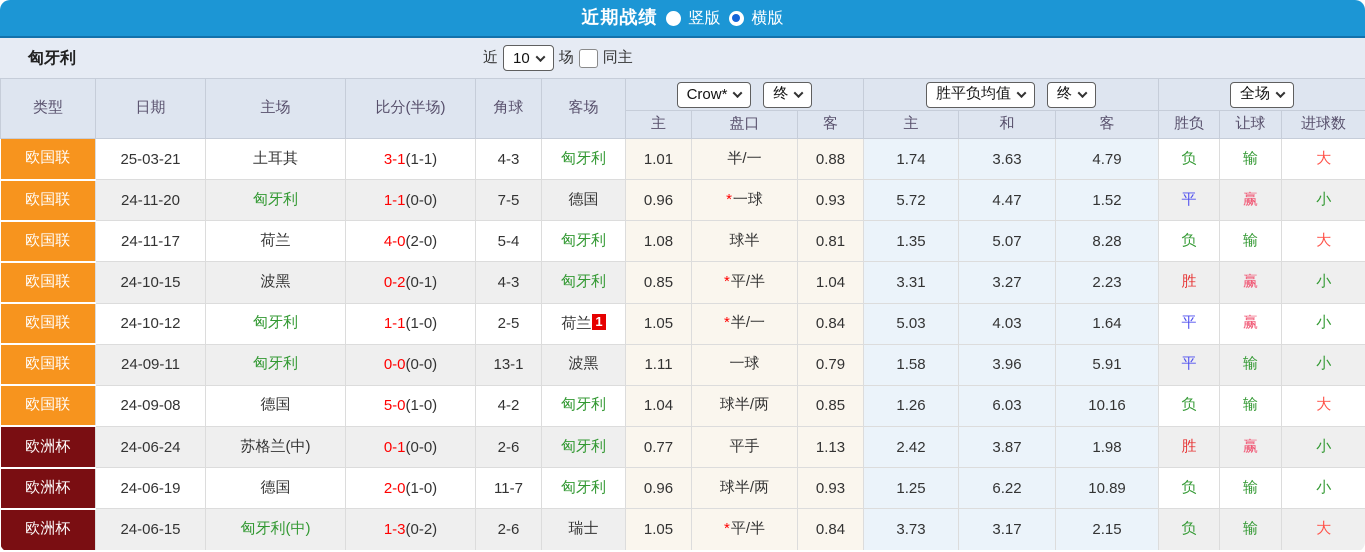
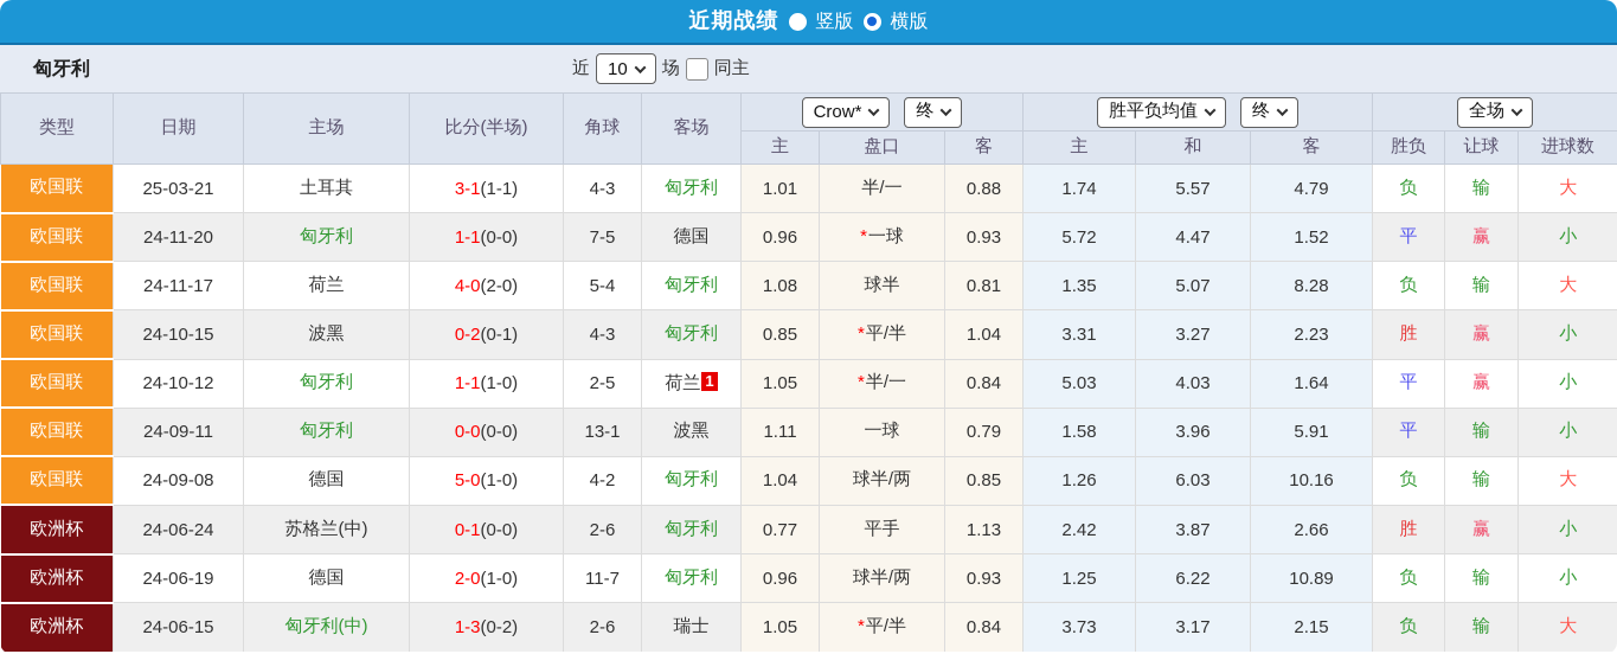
  近期战绩
  竖版
  横版
  匈牙利
  近
  10
  场
  同主
  类型	日期	主场	比分(半场)	角球	客场	Crow* 终	胜平负均值 终	全场
  主	盘口	客	主	和	客	胜负	让球	进球数
- 欧国联	25-03-21	土耳其	3-1(1-1)	4-3	匈牙利	1.01	半/一	0.88	1.74	3.63	4.79	负	输	大
+ 欧国联	25-03-21	土耳其	3-1(1-1)	4-3	匈牙利	1.01	半/一	0.88	1.74	5.57	4.79	负	输	大
  欧国联	24-11-20	匈牙利	1-1(0-0)	7-5	德国	0.96	*一球	0.93	5.72	4.47	1.52	平	赢	小
  欧国联	24-11-17	荷兰	4-0(2-0)	5-4	匈牙利	1.08	球半	0.81	1.35	5.07	8.28	负	输	大
  欧国联	24-10-15	波黑	0-2(0-1)	4-3	匈牙利	0.85	*平/半	1.04	3.31	3.27	2.23	胜	赢	小
  欧国联	24-10-12	匈牙利	1-1(1-0)	2-5	荷兰 1	1.05	*半/一	0.84	5.03	4.03	1.64	平	赢	小
  欧国联	24-09-11	匈牙利	0-0(0-0)	13-1	波黑	1.11	一球	0.79	1.58	3.96	5.91	平	输	小
  欧国联	24-09-08	德国	5-0(1-0)	4-2	匈牙利	1.04	球半/两	0.85	1.26	6.03	10.16	负	输	大
- 欧洲杯	24-06-24	苏格兰(中)	0-1(0-0)	2-6	匈牙利	0.77	平手	1.13	2.42	3.87	1.98	胜	赢	小
+ 欧洲杯	24-06-24	苏格兰(中)	0-1(0-0)	2-6	匈牙利	0.77	平手	1.13	2.42	3.87	2.66	胜	赢	小
  欧洲杯	24-06-19	德国	2-0(1-0)	11-7	匈牙利	0.96	球半/两	0.93	1.25	6.22	10.89	负	输	小
  欧洲杯	24-06-15	匈牙利(中)	1-3(0-2)	2-6	瑞士	1.05	*平/半	0.84	3.73	3.17	2.15	负	输	大
